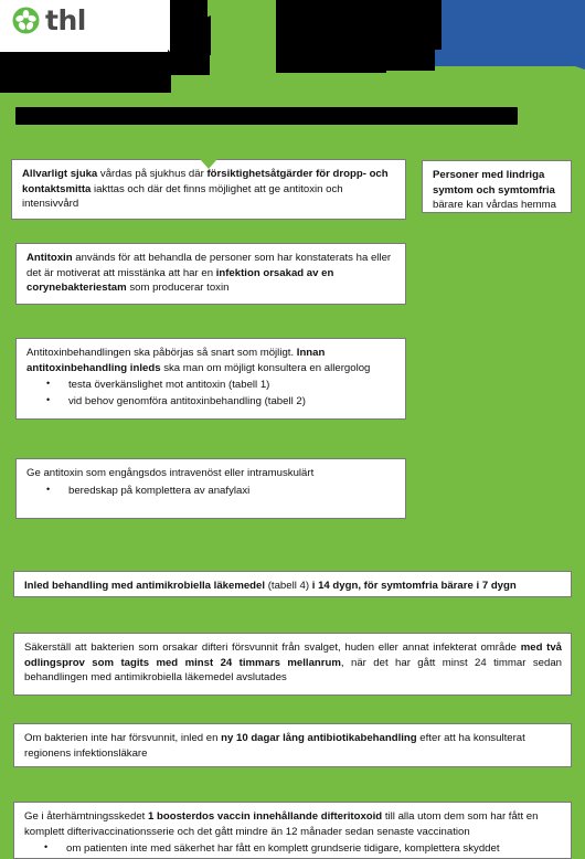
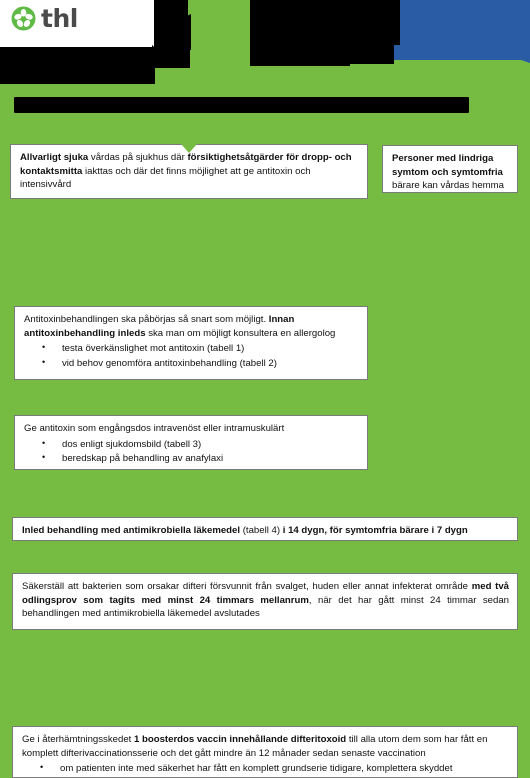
  thl
  Allvarligt sjuka vårdas på sjukhus där försiktighetsåtgärder för dropp- och kontaktsmitta iakttas och där det finns möjlighet att ge antitoxin och intensivvård
  Personer med lindriga symtom och symtomfria bärare kan vårdas hemma
- Antitoxin används för att behandla de personer som har konstaterats ha eller det är motiverat att misstänka att har en infektion orsakad av en corynebakteriestam som producerar toxin
  Antitoxinbehandlingen ska påbörjas så snart som möjligt. Innan antitoxinbehandling inleds ska man om möjligt konsultera en allergolog
  testa överkänslighet mot antitoxin (tabell 1)
  vid behov genomföra antitoxinbehandling (tabell 2)
  Ge antitoxin som engångsdos intravenöst eller intramuskulärt
+ dos enligt sjukdomsbild (tabell 3)
- beredskap på komplettera av anafylaxi
+ beredskap på behandling av anafylaxi
  Inled behandling med antimikrobiella läkemedel (tabell 4) i 14 dygn, för symtomfria bärare i 7 dygn
  Säkerställ att bakterien som orsakar difteri försvunnit från svalget, huden eller annat infekterat område med två odlingsprov som tagits med minst 24 timmars mellanrum, när det har gått minst 24 timmar sedan behandlingen med antimikrobiella läkemedel avslutades
- Om bakterien inte har försvunnit, inled en ny 10 dagar lång antibiotikabehandling efter att ha konsulterat regionens infektionsläkare
  Ge i återhämtningsskedet 1 boosterdos vaccin innehållande difteritoxoid till alla utom dem som har fått en komplett difterivaccinationsserie och det gått mindre än 12 månader sedan senaste vaccination
  om patienten inte med säkerhet har fått en komplett grundserie tidigare, komplettera skyddet
